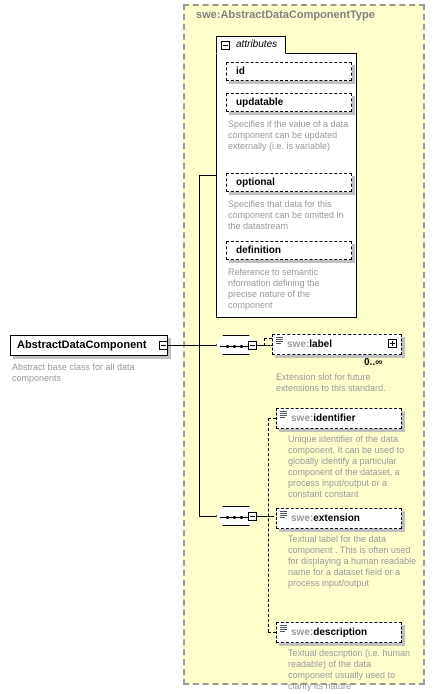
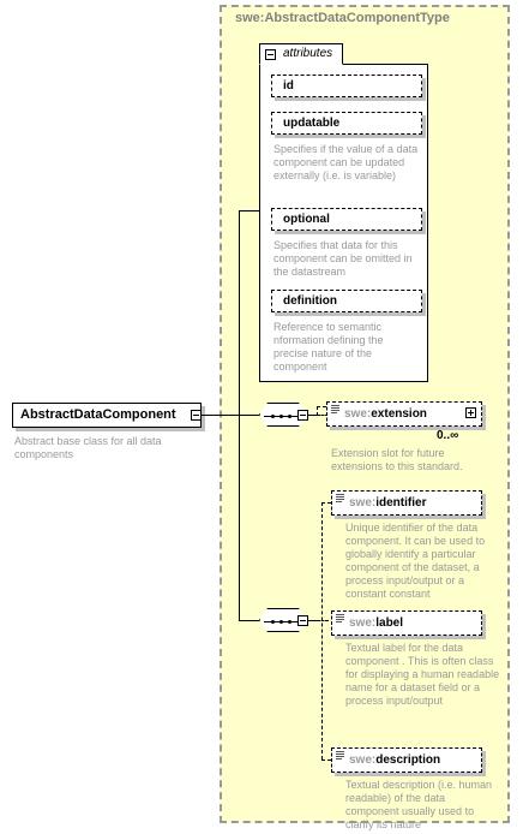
  swe:AbstractDataComponentType
  AbstractDataComponent
  Abstract base class for all data components
  attributes
  id
  updatable
  Specifies if the value of a data component can be updated externally (i.e. is variable)
  optional
  Specifies that data for this component can be omitted in the datastream
  definition
  Reference to semantic nformation defining the precise nature of the component
- swe:label
+ swe:extension
  0..∞
  Extension slot for future extensions to this standard.
  swe:identifier
  Unique identifier of the data component. It can be used to globally identify a particular component of the dataset, a process input/output or a constant constant
- swe:extension
+ swe:label
- Textual label for the data component . This is often used for displaying a human readable name for a dataset field or a process input/output
+ Textual label for the data component . This is often class for displaying a human readable name for a dataset field or a process input/output
  swe:description
  Textual description (i.e. human readable) of the data component usually used to clarify its nature
